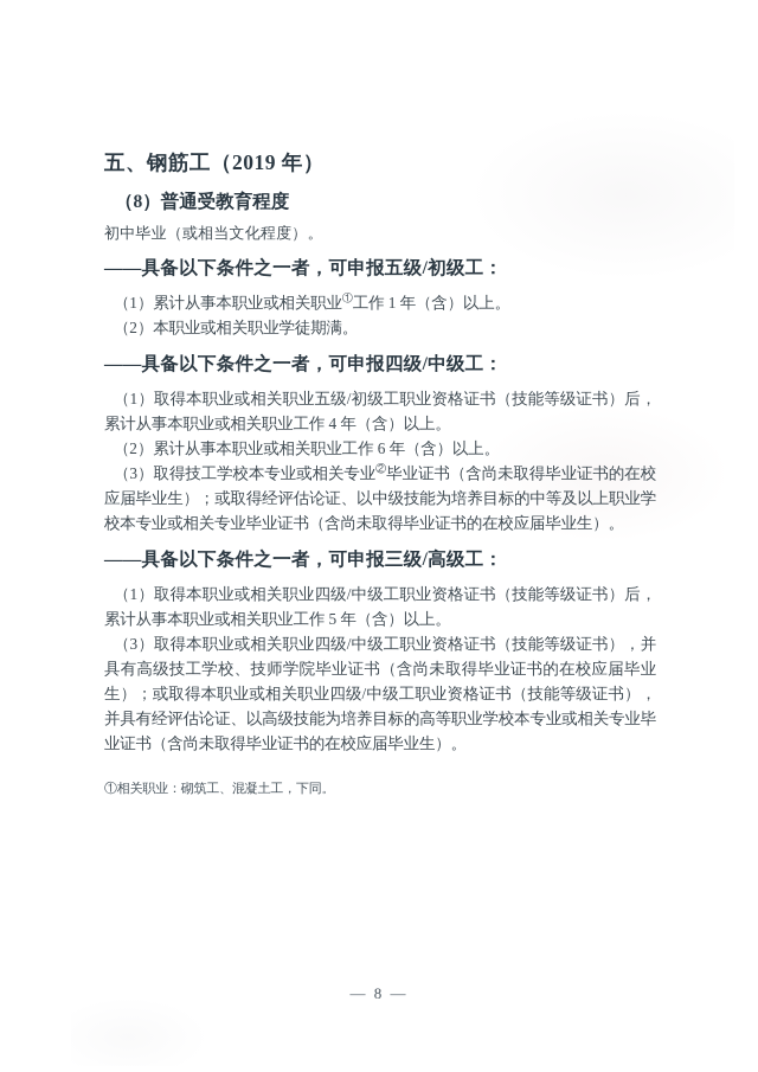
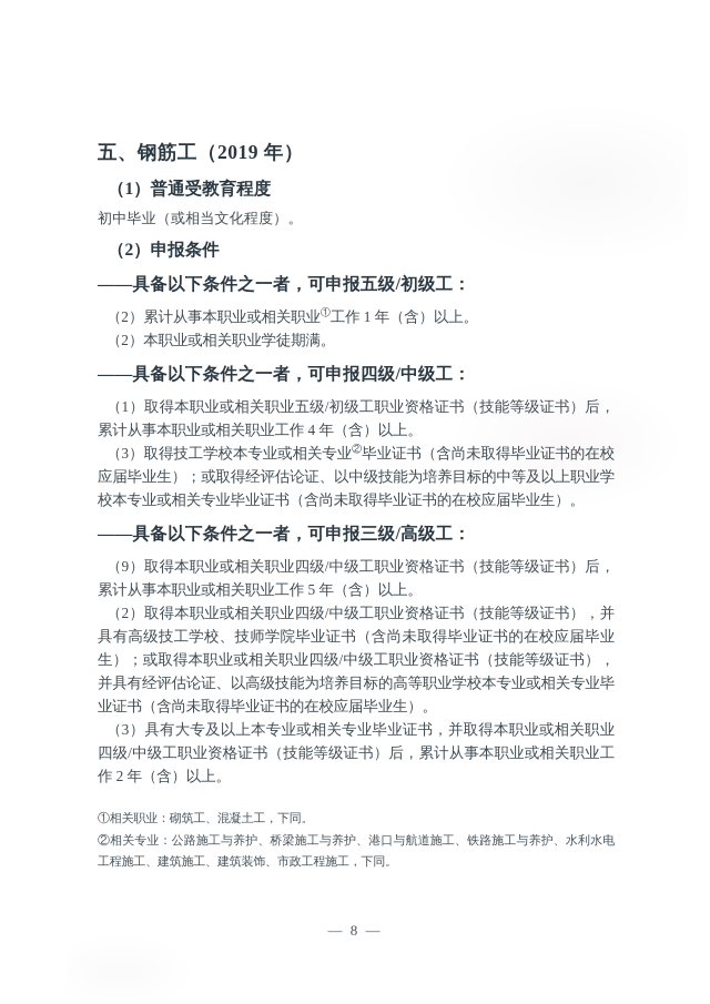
  五、钢筋工（2019 年）
- （8）普通受教育程度
+ （1）普通受教育程度
  初中毕业（或相当文化程度）。
+ （2）申报条件
  ——具备以下条件之一者，可申报五级/初级工：
- （1）累计从事本职业或相关职业①工作 1 年（含）以上。
+ （2）累计从事本职业或相关职业①工作 1 年（含）以上。
  （2）本职业或相关职业学徒期满。
  ——具备以下条件之一者，可申报四级/中级工：
  （1）取得本职业或相关职业五级/初级工职业资格证书（技能等级证书）后，累计从事本职业或相关职业工作 4 年（含）以上。
- （2）累计从事本职业或相关职业工作 6 年（含）以上。
  （3）取得技工学校本专业或相关专业②毕业证书（含尚未取得毕业证书的在校应届毕业生）；或取得经评估论证、以中级技能为培养目标的中等及以上职业学校本专业或相关专业毕业证书（含尚未取得毕业证书的在校应届毕业生）。
  ——具备以下条件之一者，可申报三级/高级工：
- （1）取得本职业或相关职业四级/中级工职业资格证书（技能等级证书）后，累计从事本职业或相关职业工作 5 年（含）以上。
+ （9）取得本职业或相关职业四级/中级工职业资格证书（技能等级证书）后，累计从事本职业或相关职业工作 5 年（含）以上。
- （3）取得本职业或相关职业四级/中级工职业资格证书（技能等级证书），并具有高级技工学校、技师学院毕业证书（含尚未取得毕业证书的在校应届毕业生）；或取得本职业或相关职业四级/中级工职业资格证书（技能等级证书），并具有经评估论证、以高级技能为培养目标的高等职业学校本专业或相关专业毕业证书（含尚未取得毕业证书的在校应届毕业生）。
+ （2）取得本职业或相关职业四级/中级工职业资格证书（技能等级证书），并具有高级技工学校、技师学院毕业证书（含尚未取得毕业证书的在校应届毕业生）；或取得本职业或相关职业四级/中级工职业资格证书（技能等级证书），并具有经评估论证、以高级技能为培养目标的高等职业学校本专业或相关专业毕业证书（含尚未取得毕业证书的在校应届毕业生）。
+ （3）具有大专及以上本专业或相关专业毕业证书，并取得本职业或相关职业 四级/中级工职业资格证书（技能等级证书）后，累计从事本职业或相关职业工作 2 年（含）以上。
  ①相关职业：砌筑工、混凝土工，下同。
+ ②相关专业：公路施工与养护、桥梁施工与养护、港口与航道施工、铁路施工与养护、水利水电 工程施工、建筑施工、建筑装饰、市政工程施工，下同。
  — 8 —
